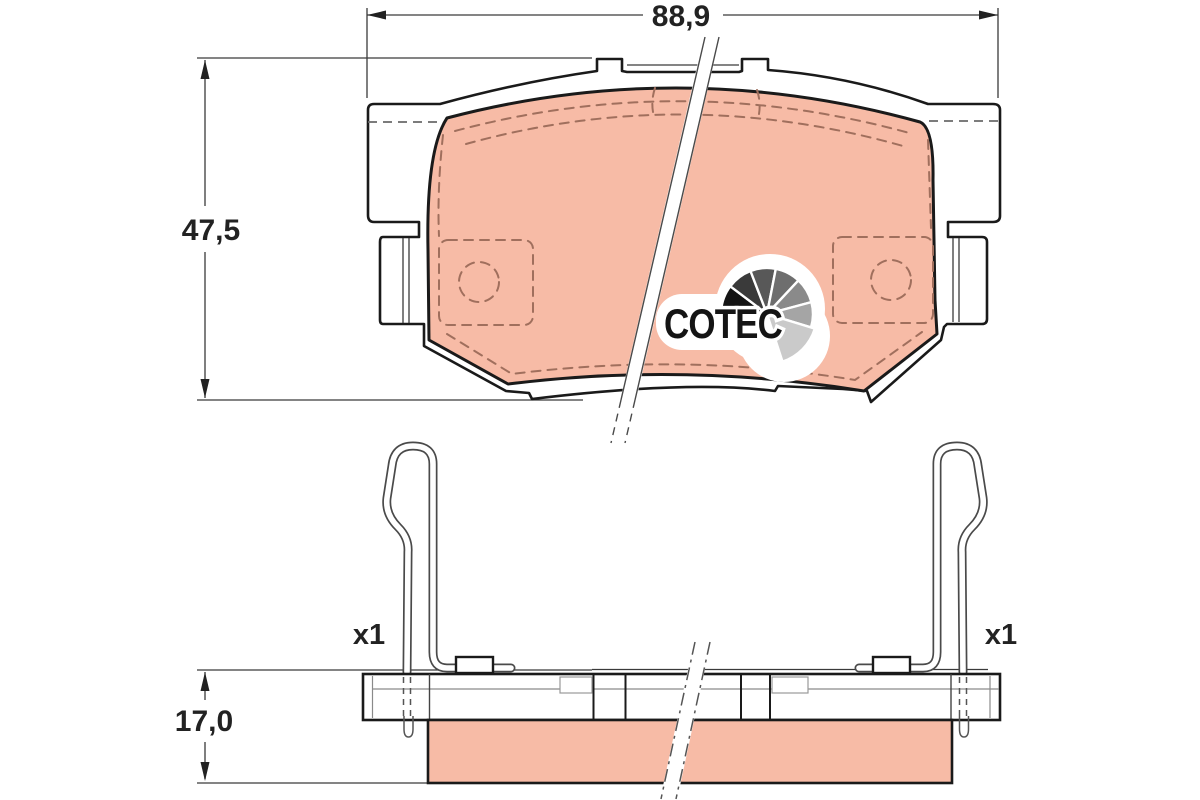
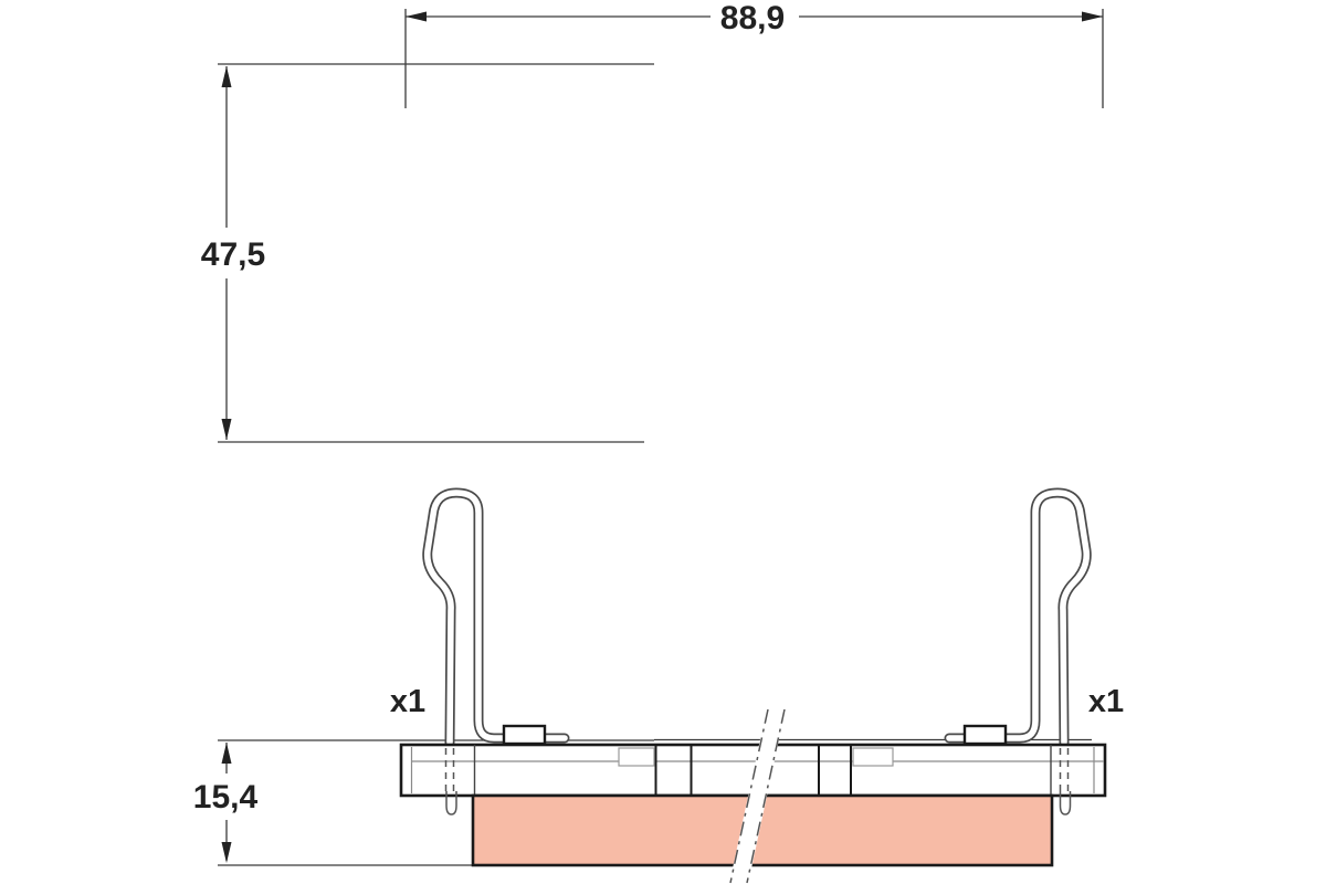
  88,9
  47,5
- COTEC
- 17,0
+ 15,4
  x1
  x1
